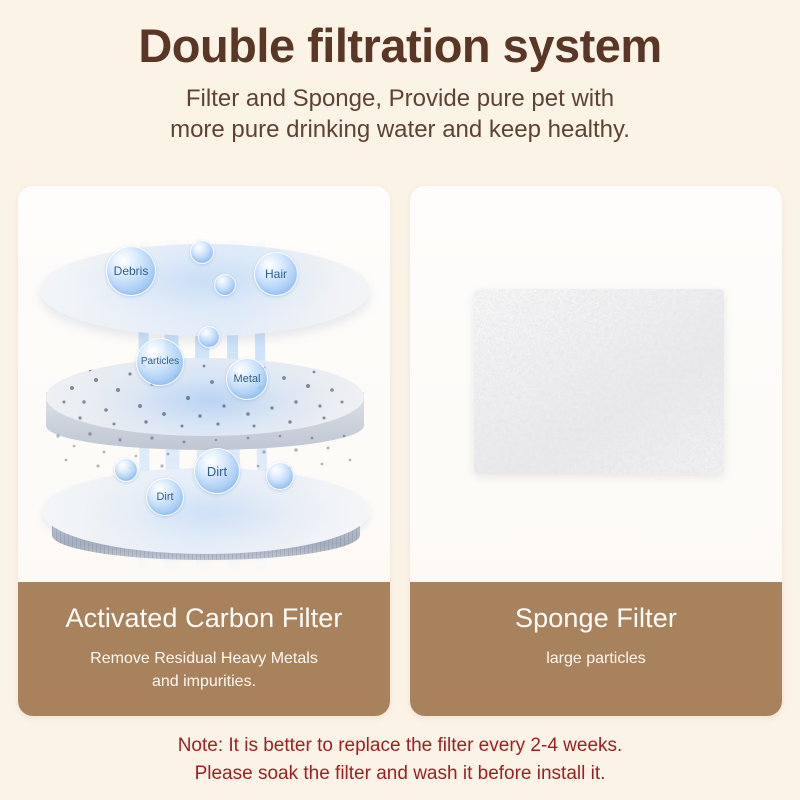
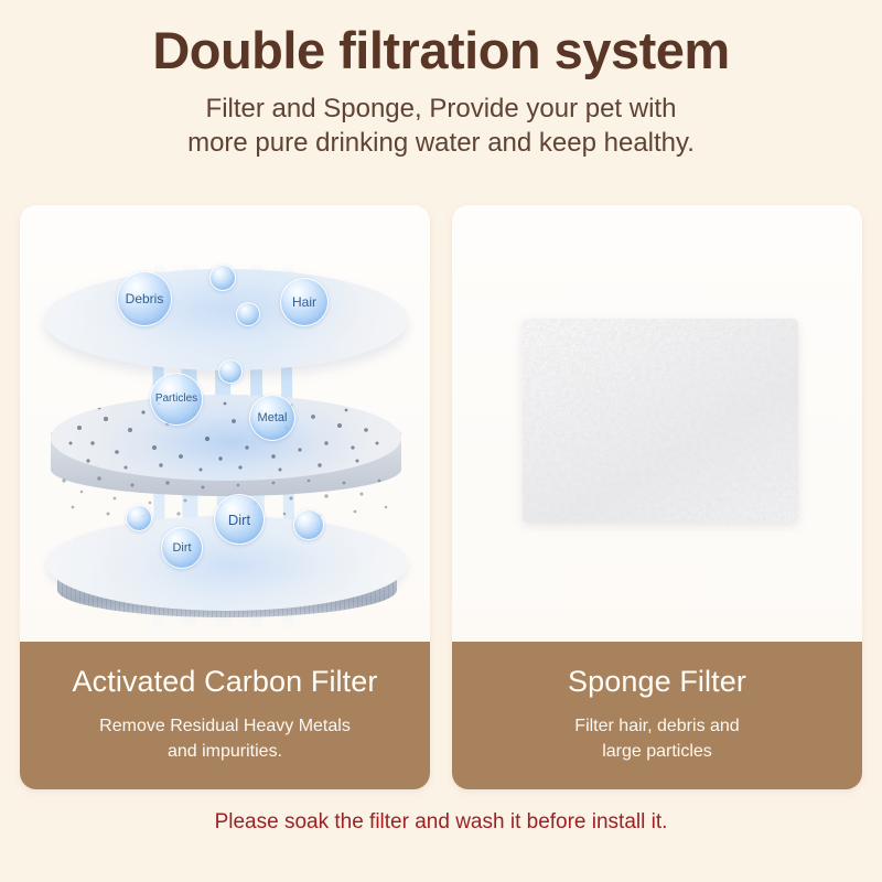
  Double filtration system
- Filter and Sponge, Provide pure pet with
+ Filter and Sponge, Provide your pet with
  more pure drinking water and keep healthy.
  Debris
  Hair
  Particles
  Metal
  Dirt
  Dirt
  Activated Carbon Filter
  Remove Residual Heavy Metals
  and impurities.
  Sponge Filter
+ Filter hair, debris and
  large particles
- Note: It is better to replace the filter every 2-4 weeks.
  Please soak the filter and wash it before install it.
